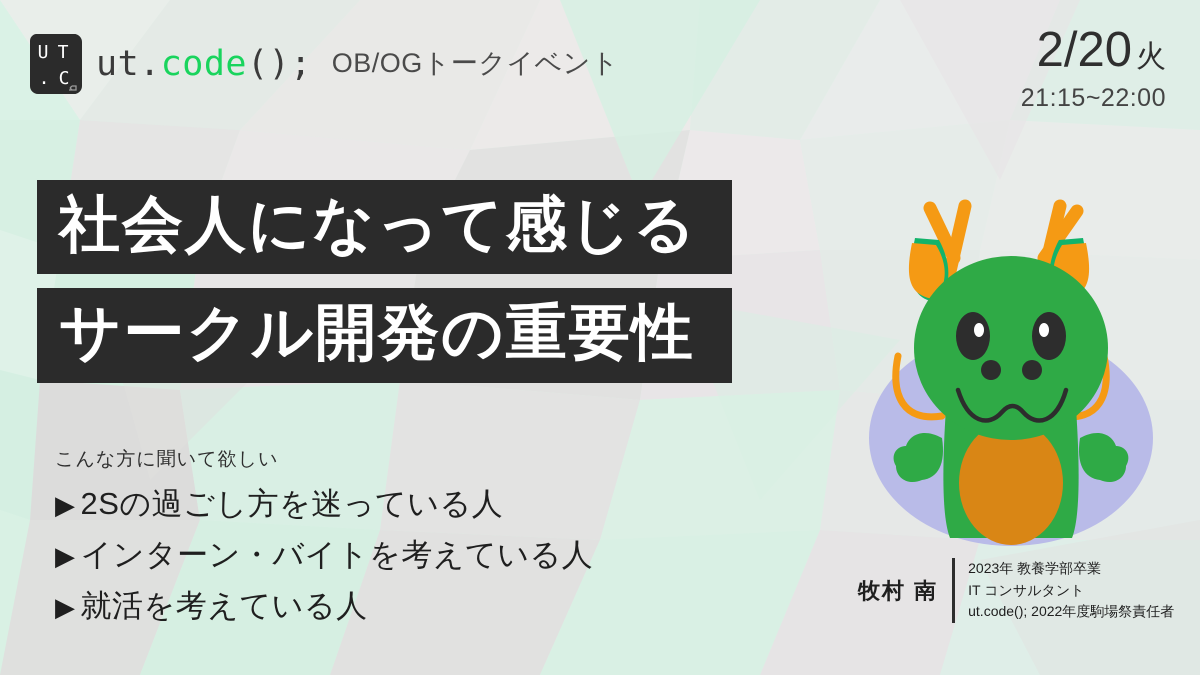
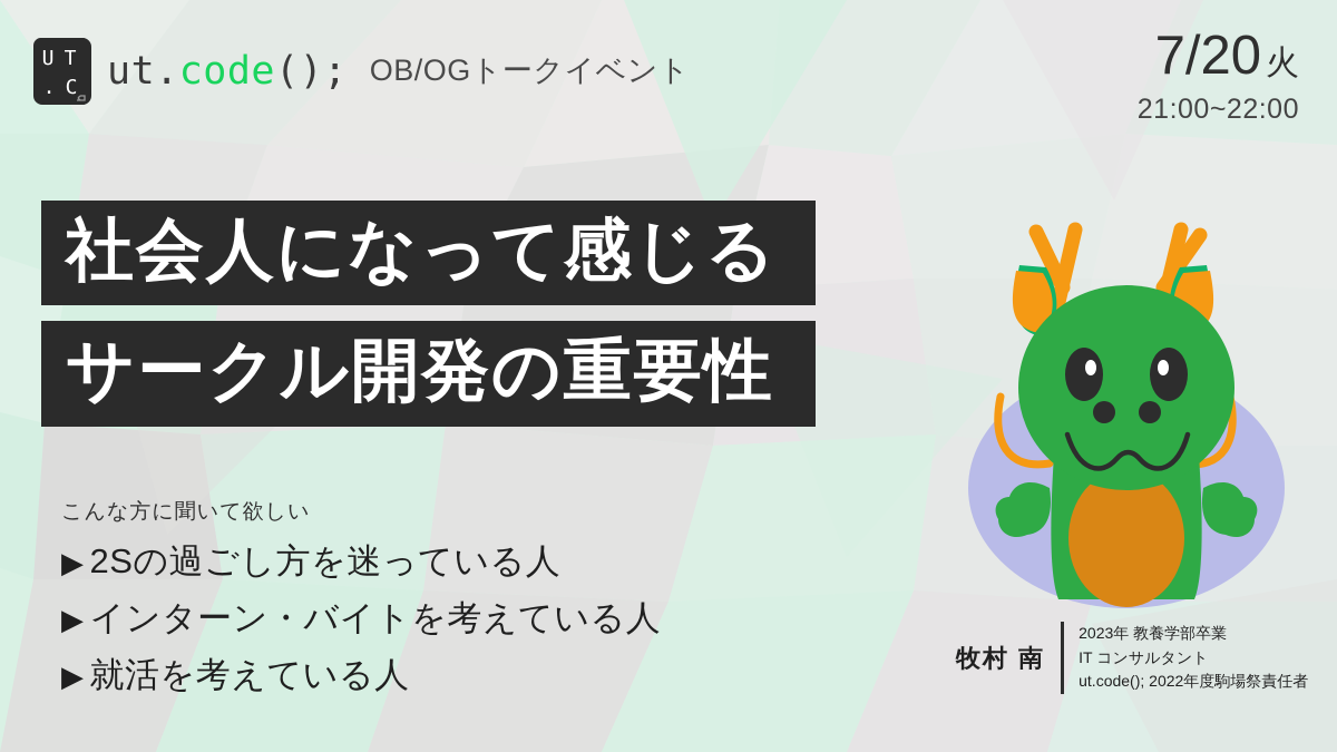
  U
  T
  .
  C
  ut.
  code
  ();
  OB/OGトークイベント
- 2/20
+ 7/20
  火
- 21:15~22:00
+ 21:00~22:00
  社会人になって感じる
  サークル開発の重要性
  こんな方に聞いて欲しい
  ▶
  2Sの過ごし方を迷っている人
  ▶
  インターン・バイトを考えている人
  ▶
  就活を考えている人
  牧村 南
  2023年 教養学部卒業
  IT コンサルタント
  ut.code(); 2022年度駒場祭責任者
